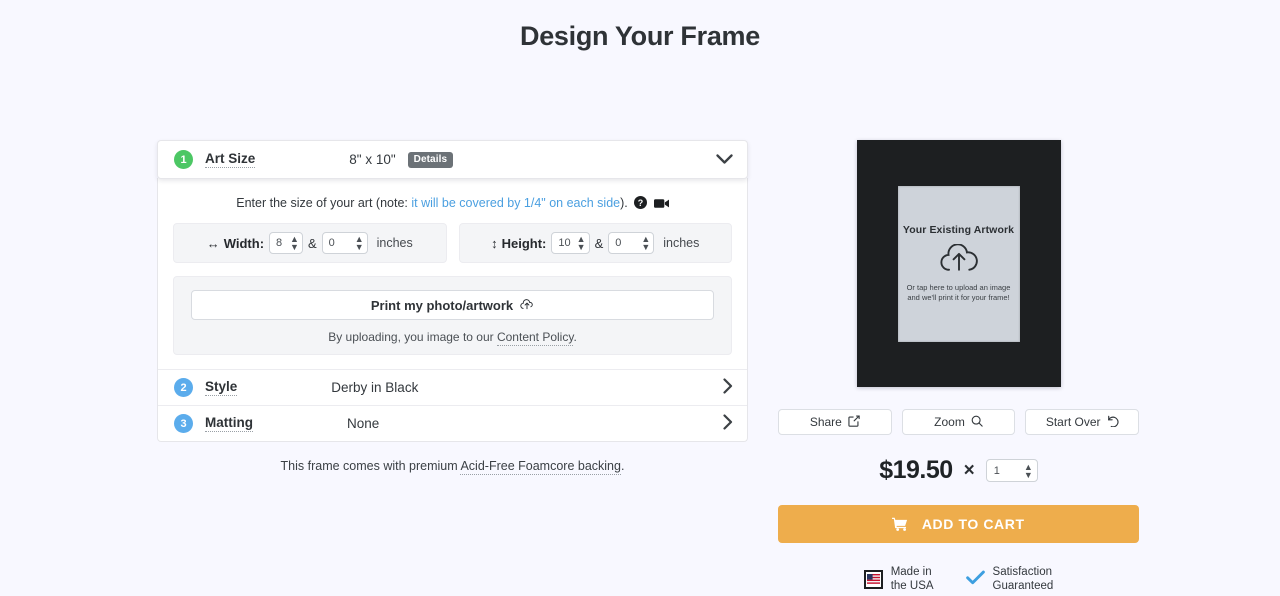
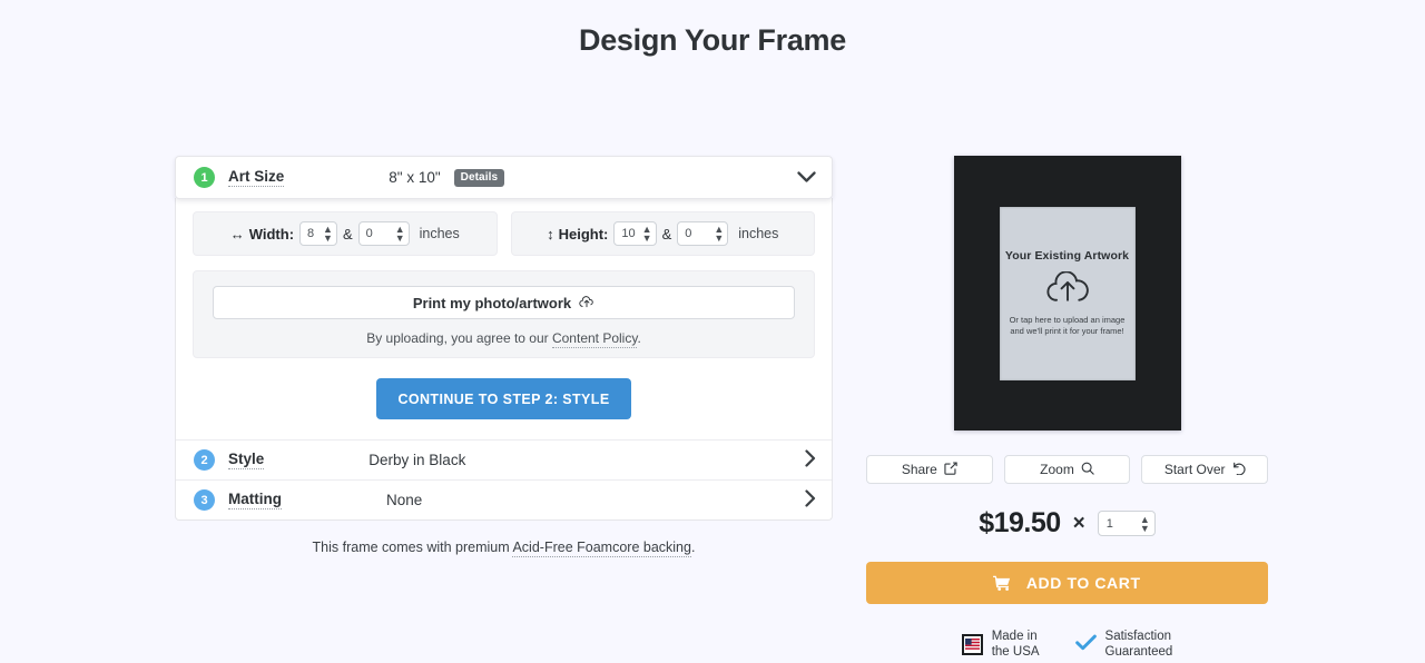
  Design Your Frame
  1
  Art Size
  8" x 10"
  Details
- Enter the size of your art (note: it will be covered by 1/4" on each side).
- ?
  ↔
  Width:
  8
  ▲
  ▼
  &
  0
  ▲
  ▼
  inches
  ↕
  Height:
  10
  ▲
  ▼
  &
  0
  ▲
  ▼
  inches
  Print my photo/artwork
- By uploading, you image to our Content Policy.
+ By uploading, you agree to our Content Policy.
+ CONTINUE TO STEP 2: STYLE
  2
  Style
  Derby in Black
  3
  Matting
  None
  This frame comes with premium Acid-Free Foamcore backing.
  Your Existing Artwork
  Or tap here to upload an image
  and we'll print it for your frame!
  Share
  Zoom
  Start Over
  $19.50
  ×
  1
  ▲
  ▼
  ADD TO CART
  Made in
  the USA
  Satisfaction
  Guaranteed
